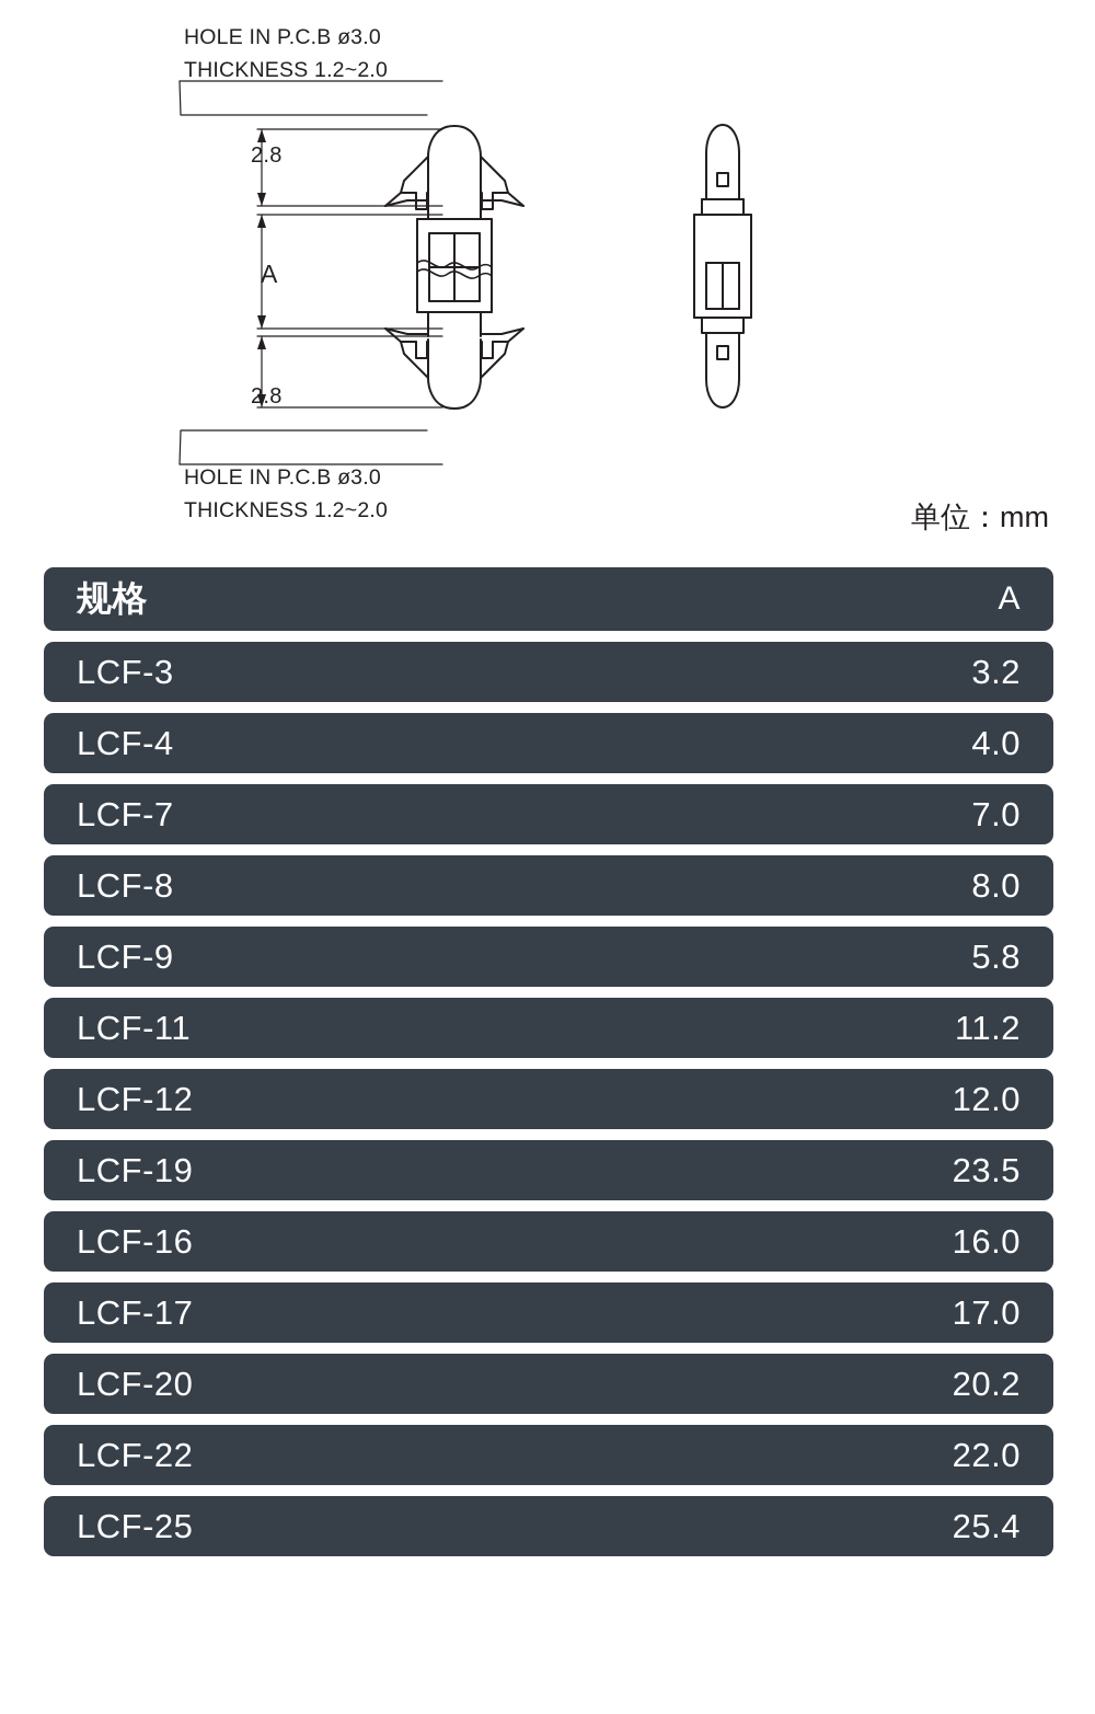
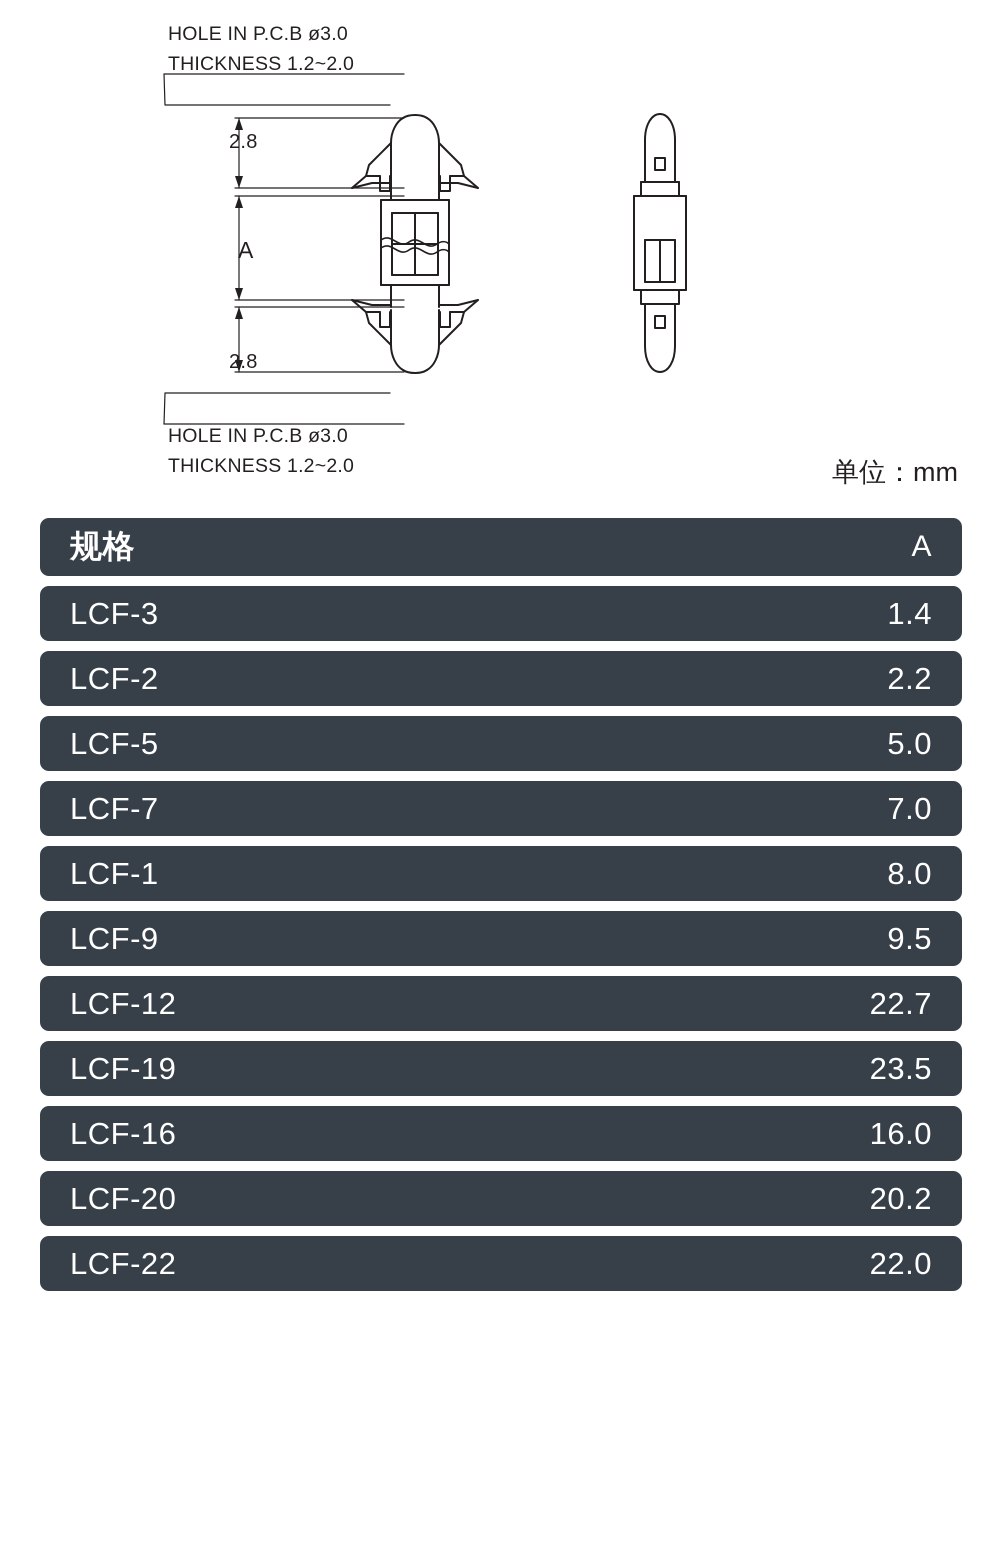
  HOLE IN P.C.B ø3.0
  THICKNESS 1.2~2.0
  HOLE IN P.C.B ø3.0
  THICKNESS 1.2~2.0
  2.8
  A
  2.8
  单位：mm
  规格
  A
  LCF-3
- 3.2
+ 1.4
- LCF-4
+ LCF-2
- 4.0
+ 2.2
+ LCF-5
+ 5.0
  LCF-7
  7.0
- LCF-8
+ LCF-1
  8.0
  LCF-9
- 5.8
+ 9.5
- LCF-11
- 11.2
  LCF-12
- 12.0
+ 22.7
  LCF-19
  23.5
  LCF-16
  16.0
- LCF-17
- 17.0
  LCF-20
  20.2
  LCF-22
  22.0
- LCF-25
- 25.4
